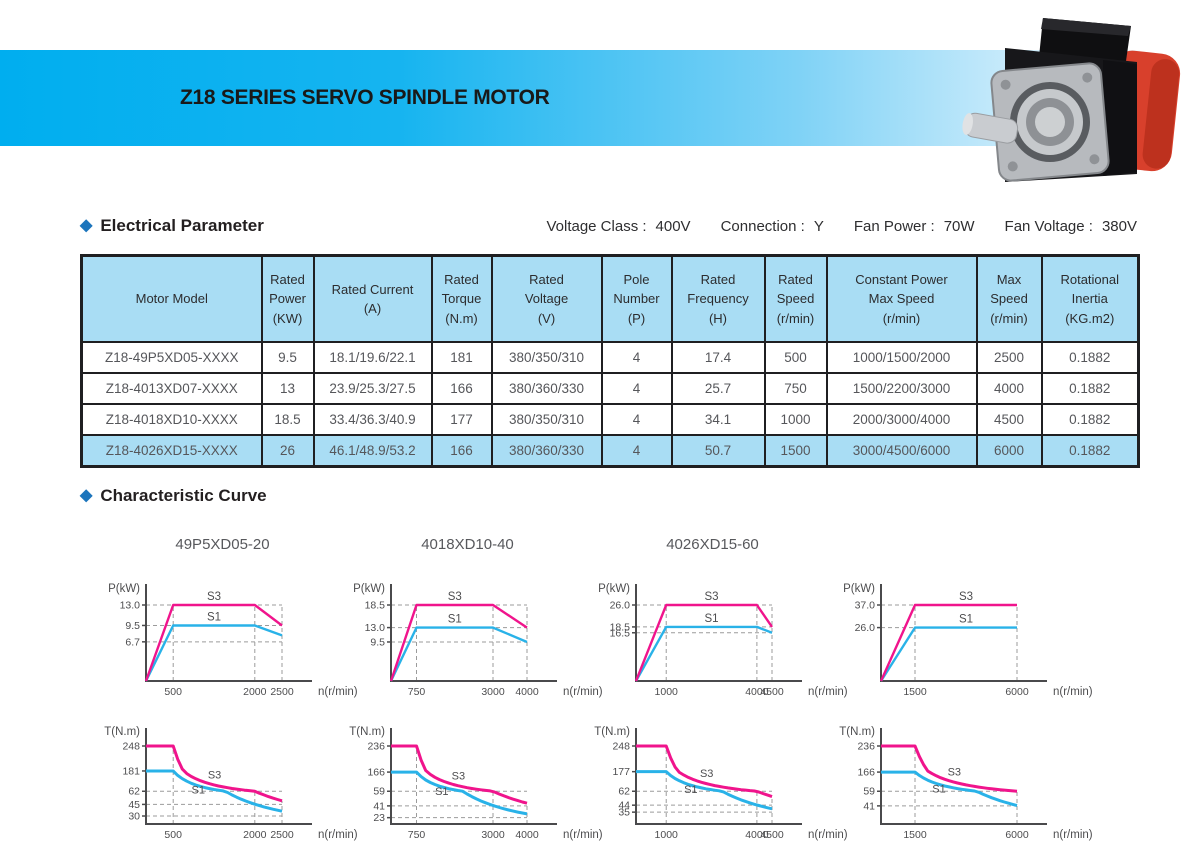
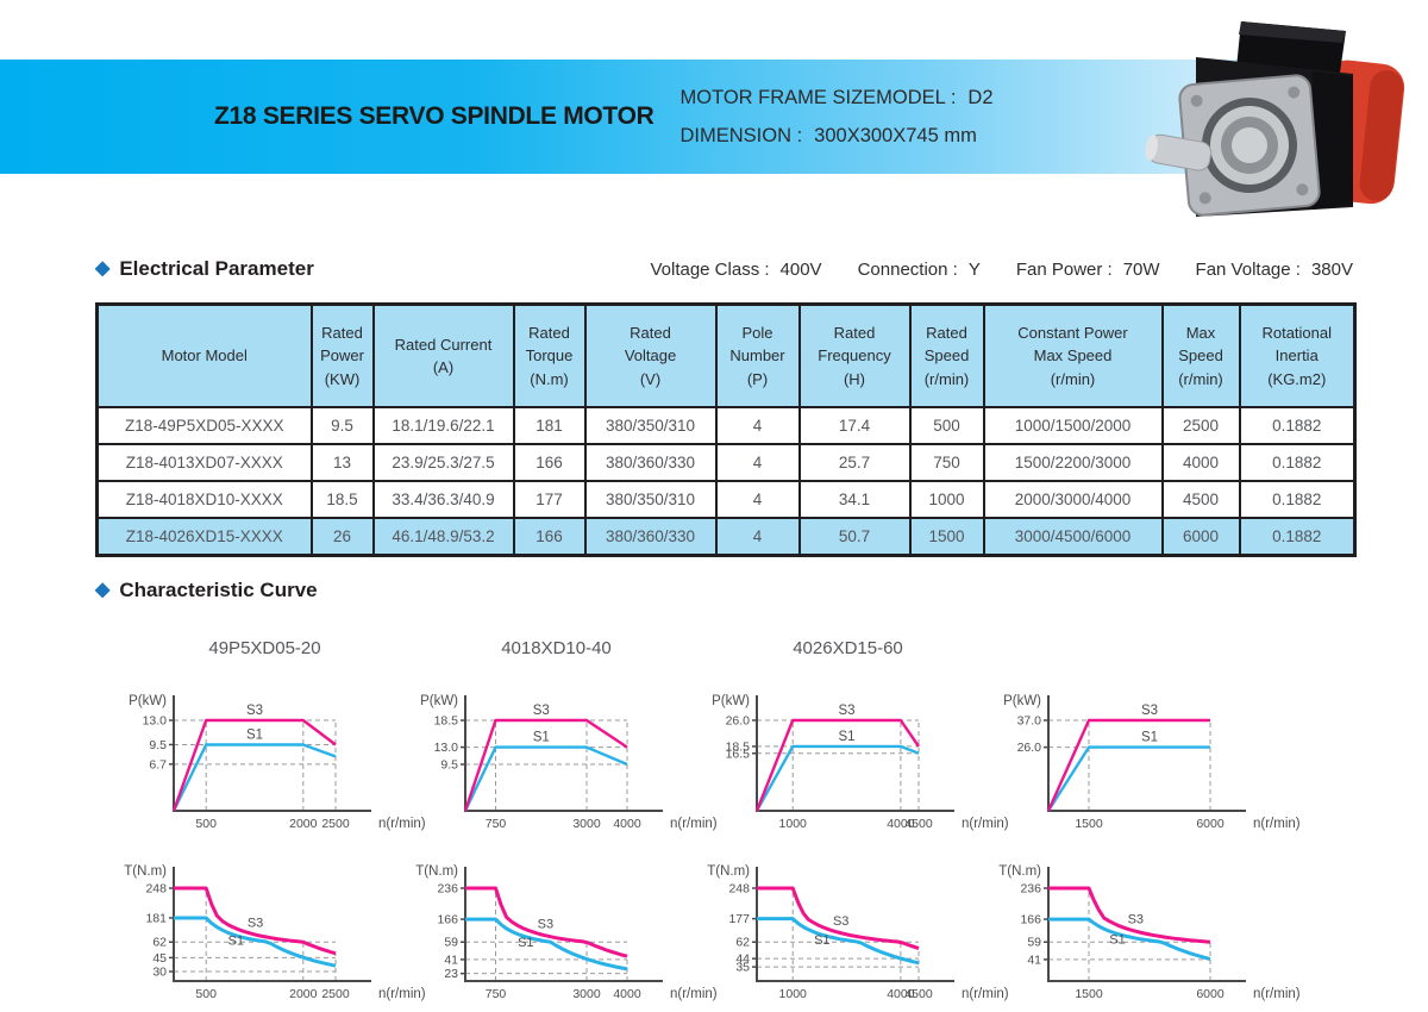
  Z18 SERIES SERVO SPINDLE MOTOR
+ MOTOR FRAME SIZEMODEL : D2
+ DIMENSION : 300X300X745 mm
  ◆
  Electrical Parameter
  Voltage Class : 400V Connection : Y Fan Power : 70W Fan Voltage : 380V
  Motor Model	Rated Power (KW)	Rated Current (A)	Rated Torque (N.m)	Rated Voltage (V)	Pole Number (P)	Rated Frequency (H)	Rated Speed (r/min)	Constant Power Max Speed (r/min)	Max Speed (r/min)	Rotational Inertia (KG.m2)
  Z18-49P5XD05-XXXX	9.5	18.1/19.6/22.1	181	380/350/310	4	17.4	500	1000/1500/2000	2500	0.1882
  Z18-4013XD07-XXXX	13	23.9/25.3/27.5	166	380/360/330	4	25.7	750	1500/2200/3000	4000	0.1882
  Z18-4018XD10-XXXX	18.5	33.4/36.3/40.9	177	380/350/310	4	34.1	1000	2000/3000/4000	4500	0.1882
  Z18-4026XD15-XXXX	26	46.1/48.9/53.2	166	380/360/330	4	50.7	1500	3000/4500/6000	6000	0.1882
  ◆
  Characteristic Curve
  49P5XD05-20
  4018XD10-40
  4026XD15-60
  13.0
  9.5
  6.7
  500
  2000
  2500
  P(kW)
  n(r/min)
  S3
  S1
  18.5
  13.0
  9.5
  750
  3000
  4000
  P(kW)
  n(r/min)
  S3
  S1
  26.0
  18.5
  16.5
  1000
  4000
  4500
  P(kW)
  n(r/min)
  S3
  S1
  37.0
  26.0
  1500
  6000
  P(kW)
  n(r/min)
  S3
  S1
  248
  181
  62
  45
  30
  500
  2000
  2500
  T(N.m)
  n(r/min)
  S1
  S3
  236
  166
  59
  41
  23
  750
  3000
  4000
  T(N.m)
  n(r/min)
  S1
  S3
  248
  177
  62
  44
  35
  1000
  4000
  4500
  T(N.m)
  n(r/min)
  S1
  S3
  236
  166
  59
  41
  1500
  6000
  T(N.m)
  n(r/min)
  S1
  S3
